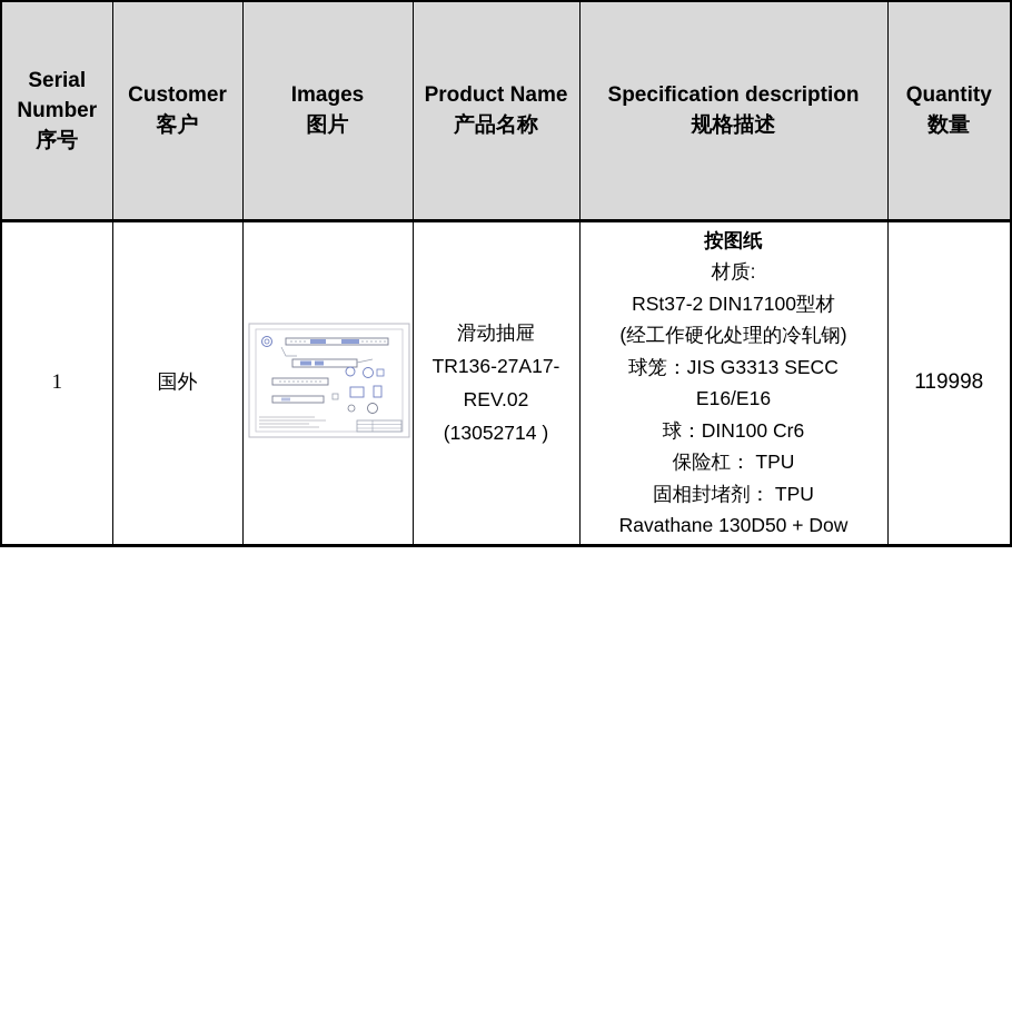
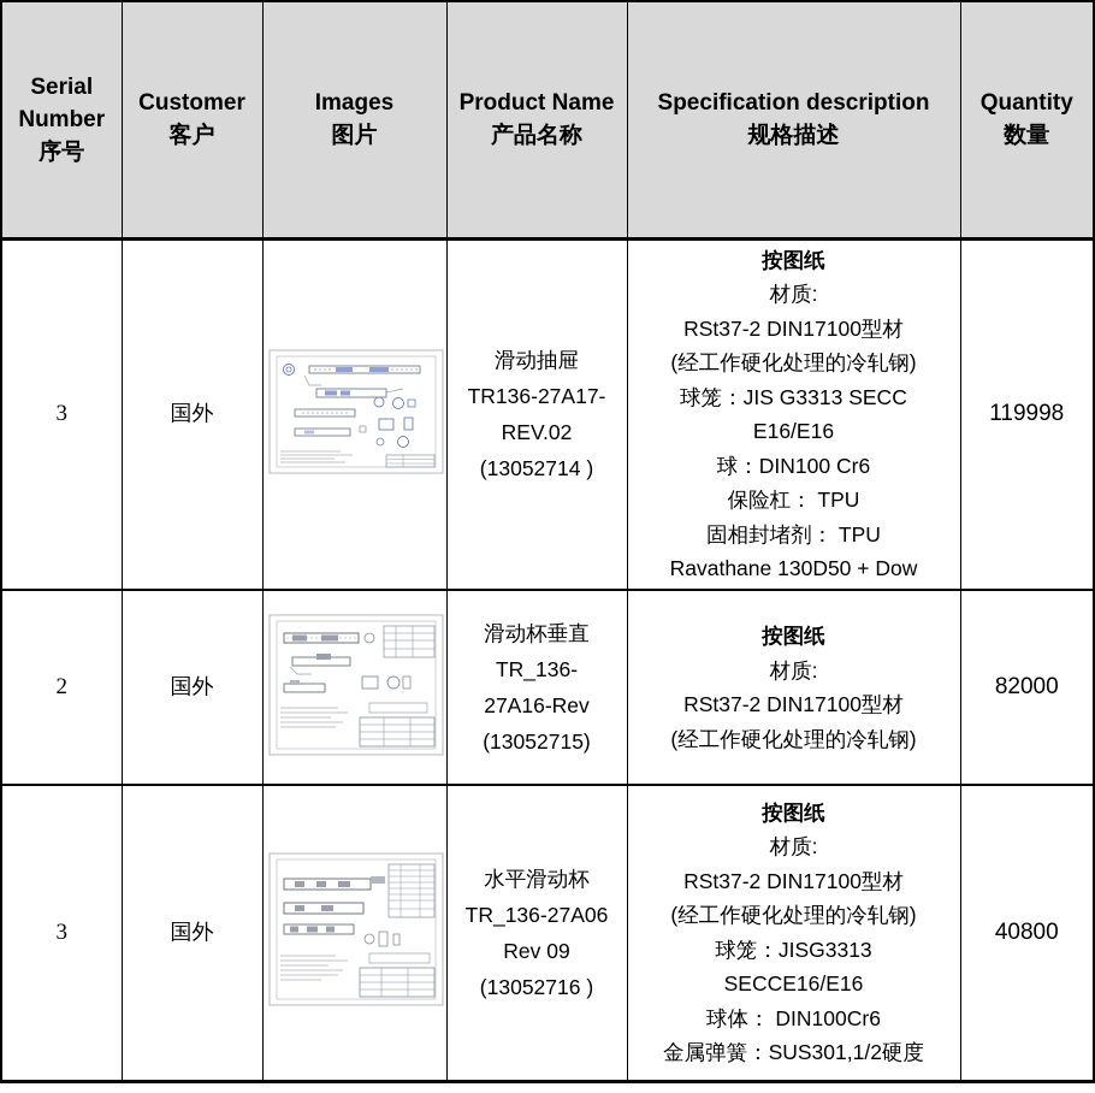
  Serial Number 序号	Customer 客户	Images 图片	Product Name 产品名称	Specification description 规格描述	Quantity 数量
- 1	国外		滑动抽屉 TR136-27A17- REV.02 (13052714 )	按图纸 材质: RSt37-2 DIN17100型材 (经工作硬化处理的冷轧钢) 球笼：JIS G3313 SECC E16/E16 球：DIN100 Cr6 保险杠： TPU 固相封堵剂： TPU Ravathane 130D50 + Dow	119998
+ 3	国外		滑动抽屉 TR136-27A17- REV.02 (13052714 )	按图纸 材质: RSt37-2 DIN17100型材 (经工作硬化处理的冷轧钢) 球笼：JIS G3313 SECC E16/E16 球：DIN100 Cr6 保险杠： TPU 固相封堵剂： TPU Ravathane 130D50 + Dow	119998
+ 2	国外		滑动杯垂直 TR_136- 27A16-Rev (13052715)	按图纸 材质: RSt37-2 DIN17100型材 (经工作硬化处理的冷轧钢)	82000
+ 3	国外		水平滑动杯 TR_136-27A06 Rev 09 (13052716 )	按图纸 材质: RSt37-2 DIN17100型材 (经工作硬化处理的冷轧钢) 球笼：JISG3313 SECCE16/E16 球体： DIN100Cr6 金属弹簧：SUS301,1/2硬度	40800
